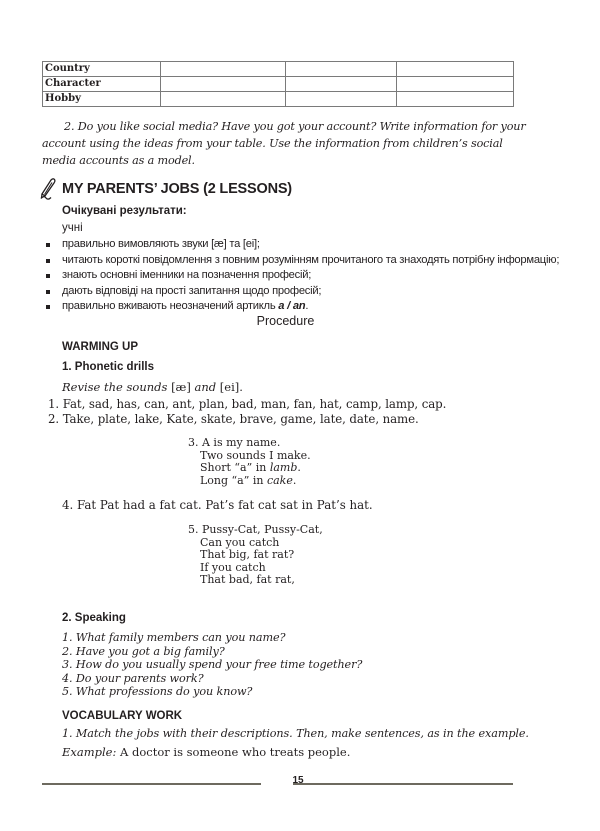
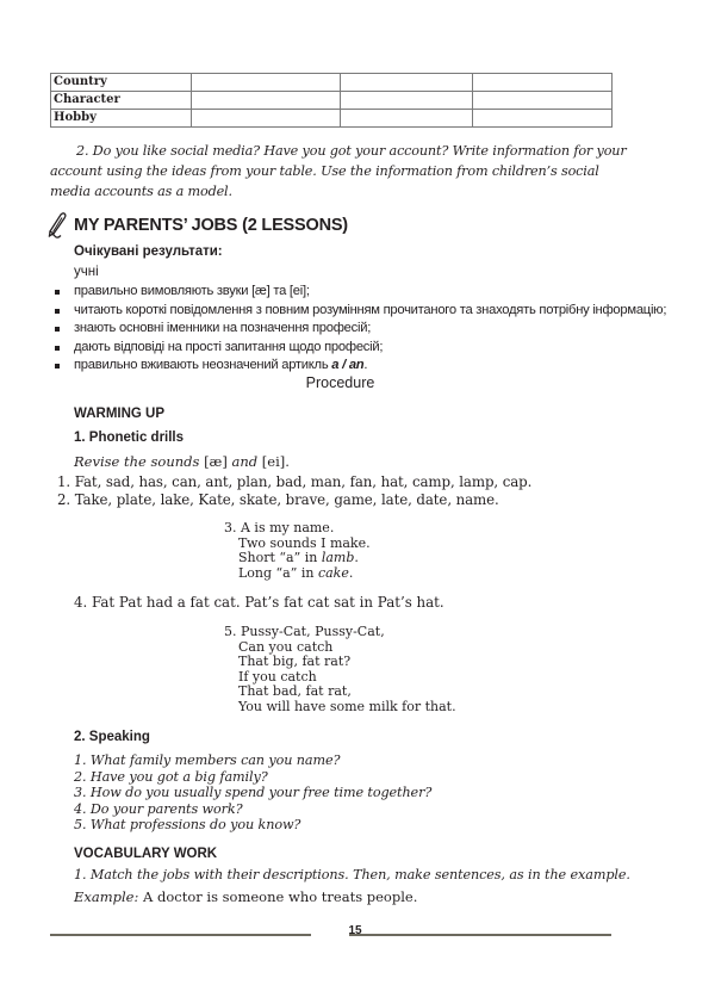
  Country
  Character
  Hobby
  2. Do you like social media? Have you got your account? Write information for your account using the ideas from your table. Use the information from children’s social media accounts as a model.
  MY PARENTS’ JOBS (2 LESSONS)
  Очікувані результати:
  учні
  правильно вимовляють звуки [æ] та [ei];
  читають короткі повідомлення з повним розумінням прочитаного та знаходять потрібну інформацію;
  знають основні іменники на позначення професій;
  дають відповіді на прості запитання щодо професій;
  правильно вживають неозначений артикль a / an.
  Procedure
  WARMING UP
  1. Phonetic drills
  Revise the sounds [æ] and [ei].
  1. Fat, sad, has, can, ant, plan, bad, man, fan, hat, camp, lamp, cap.
  2. Take, plate, lake, Kate, skate, brave, game, late, date, name.
  3. A is my name.
  Two sounds I make.
  Short “a” in lamb.
  Long “a” in cake.
  4. Fat Pat had a fat cat. Pat’s fat cat sat in Pat’s hat.
  5. Pussy-Cat, Pussy-Cat,
  Can you catch
  That big, fat rat?
  If you catch
  That bad, fat rat,
+ You will have some milk for that.
  2. Speaking
  1. What family members can you name?
  2. Have you got a big family?
  3. How do you usually spend your free time together?
  4. Do your parents work?
  5. What professions do you know?
  VOCABULARY WORK
  1. Match the jobs with their descriptions. Then, make sentences, as in the example.
  Example: A doctor is someone who treats people.
  15
